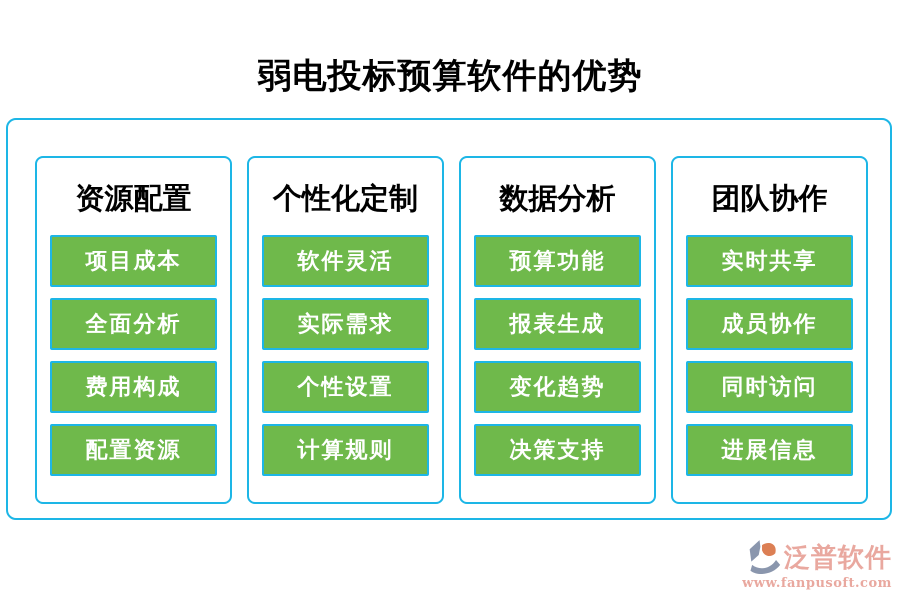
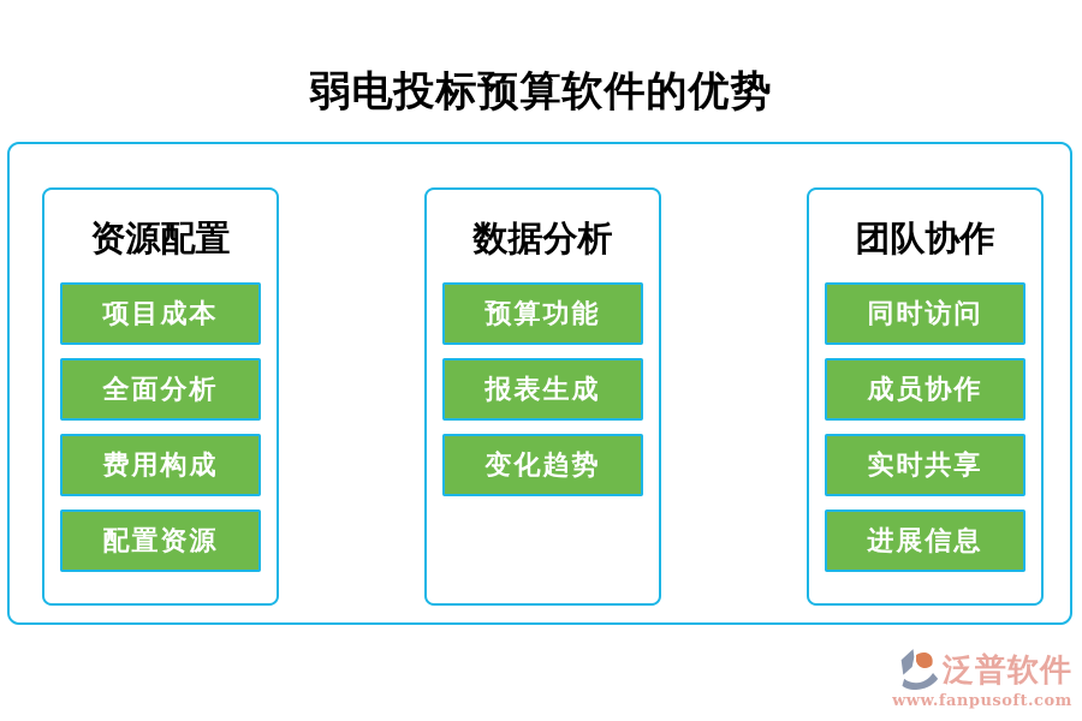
  弱电投标预算软件的优势
  资源配置
  项目成本
  全面分析
  费用构成
  配置资源
- 个性化定制
- 软件灵活
- 实际需求
- 个性设置
- 计算规则
  数据分析
  预算功能
  报表生成
  变化趋势
- 决策支持
  团队协作
- 实时共享
+ 同时访问
  成员协作
- 同时访问
+ 实时共享
  进展信息
  泛普软件
  www.fanpusoft.com
